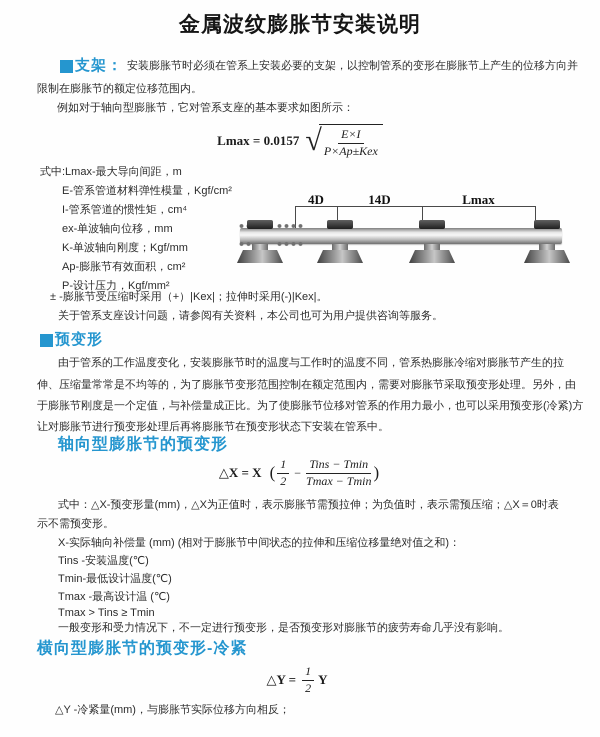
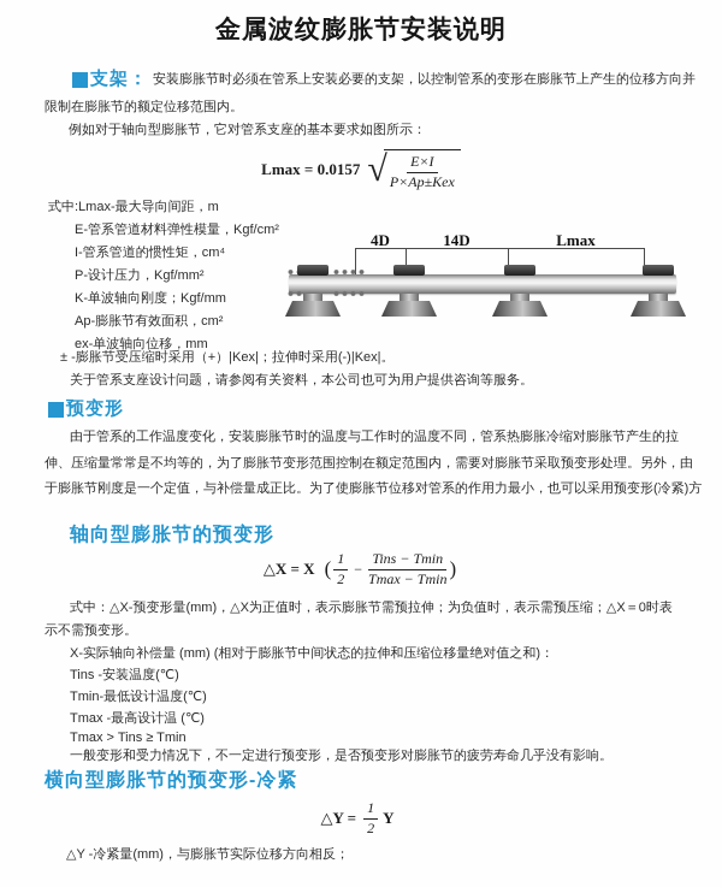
  金属波纹膨胀节安装说明
  支架：
  安装膨胀节时必须在管系上安装必要的支架，以控制管系的变形在膨胀节上产生的位移方向并
  限制在膨胀节的额定位移范围内。
  例如对于轴向型膨胀节，它对管系支座的基本要求如图所示：
  Lmax = 0.0157
  √
  E×I
  P×Ap±Kex
  式中:Lmax-最大导向间距，m
  E-管系管道材料弹性模量，Kgf/cm²
  I-管系管道的惯性矩，cm⁴
- ex-单波轴向位移，mm
+ P-设计压力，Kgf/mm²
  K-单波轴向刚度；Kgf/mm
  Ap-膨胀节有效面积，cm²
- P-设计压力，Kgf/mm²
+ ex-单波轴向位移，mm
  ± -膨胀节受压缩时采用（+）|Kex|；拉伸时采用(-)|Kex|。
  关于管系支座设计问题，请参阅有关资料，本公司也可为用户提供咨询等服务。
  4D
  14D
  Lmax
  预变形
  由于管系的工作温度变化，安装膨胀节时的温度与工作时的温度不同，管系热膨胀冷缩对膨胀节产生的拉
  伸、压缩量常常是不均等的，为了膨胀节变形范围控制在额定范围内，需要对膨胀节采取预变形处理。另外，由
  于膨胀节刚度是一个定值，与补偿量成正比。为了使膨胀节位移对管系的作用力最小，也可以采用预变形(冷紧)方
- 让对膨胀节进行预变形处理后再将膨胀节在预变形状态下安装在管系中。
  轴向型膨胀节的预变形
  △X = X
  (
  1
  2
  −
  Tins − Tmin
  Tmax − Tmin
  )
  式中：△X-预变形量(mm)，△X为正值时，表示膨胀节需预拉伸；为负值时，表示需预压缩；△X＝0时表
  示不需预变形。
  X-实际轴向补偿量 (mm) (相对于膨胀节中间状态的拉伸和压缩位移量绝对值之和)：
  Tins -安装温度(℃)
  Tmin-最低设计温度(℃)
  Tmax -最高设计温 (℃)
  Tmax > Tins ≥ Tmin
  一般变形和受力情况下，不一定进行预变形，是否预变形对膨胀节的疲劳寿命几乎没有影响。
  横向型膨胀节的预变形-冷紧
  △Y =
  1
  2
  Y
  △Y -冷紧量(mm)，与膨胀节实际位移方向相反；
